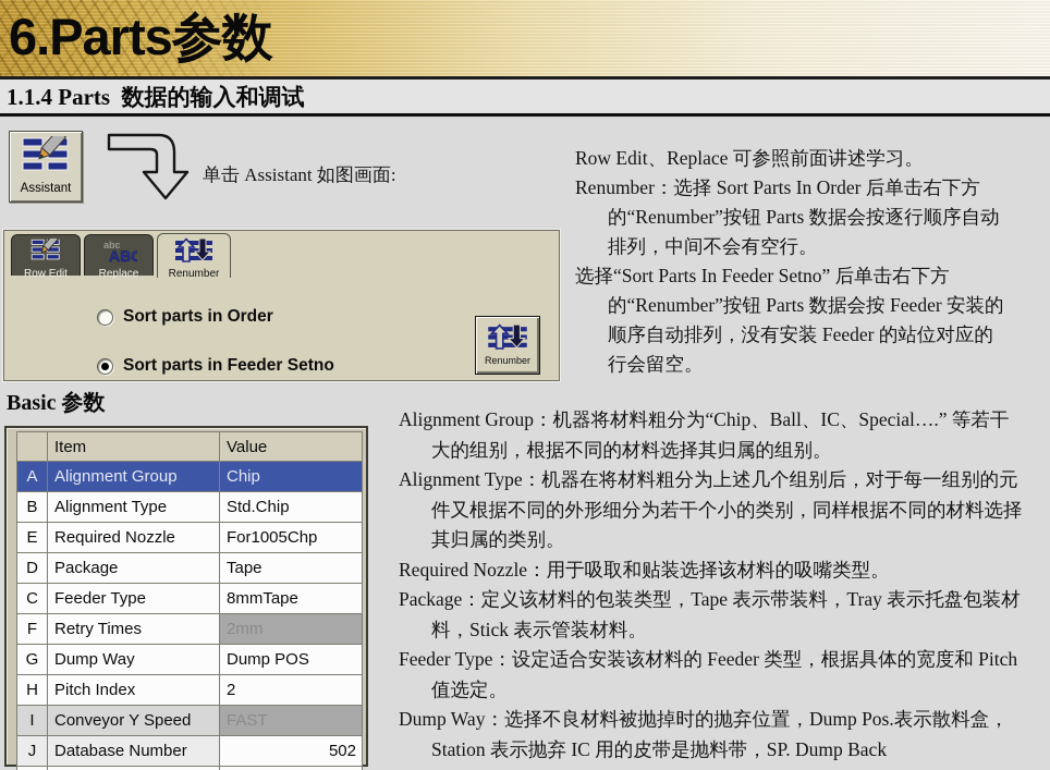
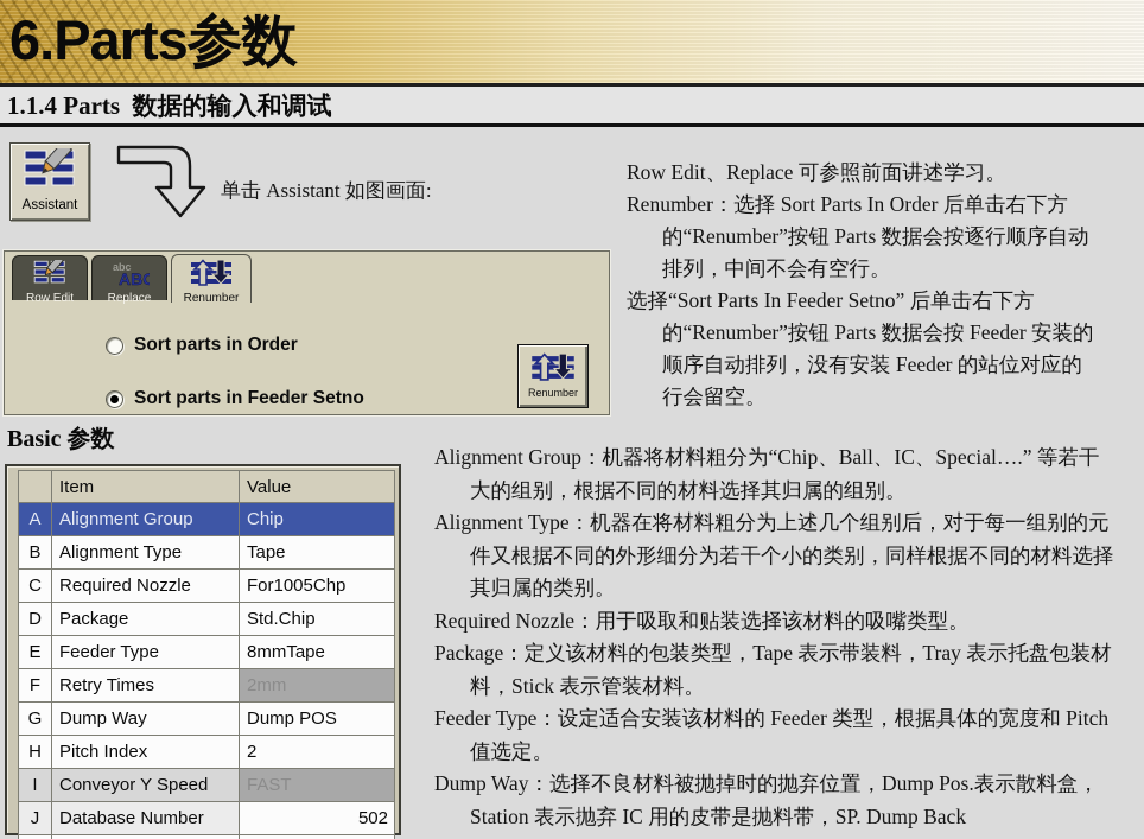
  6.Parts参数
  1.1.4 Parts 数据的输入和调试
  Assistant
  单击 Assistant 如图画面:
  Row Edit
  abc
  ABC
  Replace
  Renumber
  Sort parts in Order
  Sort parts in Feeder Setno
  Renumber
  Basic 参数
  	Item	Value
  A	Alignment Group	Chip
- B	Alignment Type	Std.Chip
+ B	Alignment Type	Tape
- E	Required Nozzle	For1005Chp
+ C	Required Nozzle	For1005Chp
- D	Package	Tape
+ D	Package	Std.Chip
- C	Feeder Type	8mmTape
+ E	Feeder Type	8mmTape
  F	Retry Times	2mm
  G	Dump Way	Dump POS
  H	Pitch Index	2
  I	Conveyor Y Speed	FAST
  J	Database Number	502
  Row Edit、Replace 可参照前面讲述学习。
  Renumber：选择 Sort Parts In Order 后单击右下方的“Renumber”按钮 Parts 数据会按逐行顺序自动排列，中间不会有空行。
  选择“Sort Parts In Feeder Setno” 后单击右下方的“Renumber”按钮 Parts 数据会按 Feeder 安装的顺序自动排列，没有安装 Feeder 的站位对应的行会留空。
  Alignment Group：机器将材料粗分为“Chip、Ball、IC、Special….” 等若干大的组别，根据不同的材料选择其归属的组别。
  Alignment Type：机器在将材料粗分为上述几个组别后，对于每一组别的元件又根据不同的外形细分为若干个小的类别，同样根据不同的材料选择其归属的类别。
  Required Nozzle：用于吸取和贴装选择该材料的吸嘴类型。
  Package：定义该材料的包装类型，Tape 表示带装料，Tray 表示托盘包装材料，Stick 表示管装材料。
  Feeder Type：设定适合安装该材料的 Feeder 类型，根据具体的宽度和 Pitch 值选定。
  Dump Way：选择不良材料被抛掉时的抛弃位置，Dump Pos.表示散料盒，Station 表示抛弃 IC 用的皮带是抛料带，SP. Dump Back
